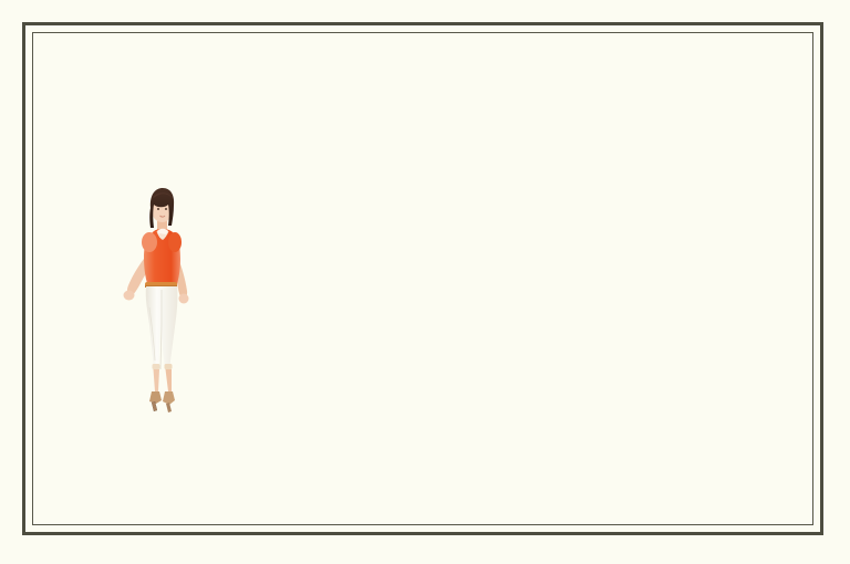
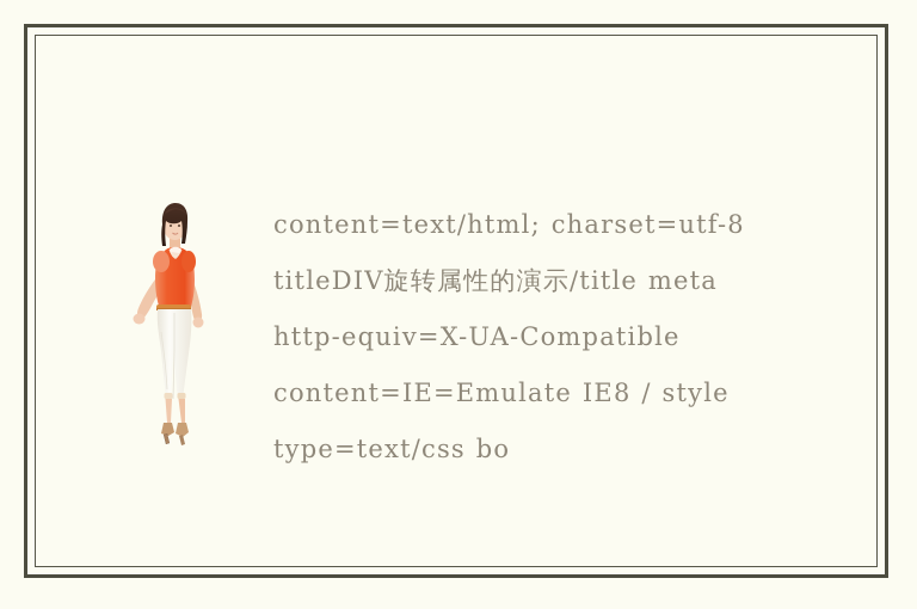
+ content=text/html; charset=utf-8 titleDIV旋转属性的演示/title meta http-equiv=X-UA-Compatible content=IE=Emulate IE8 / style type=text/css bo
